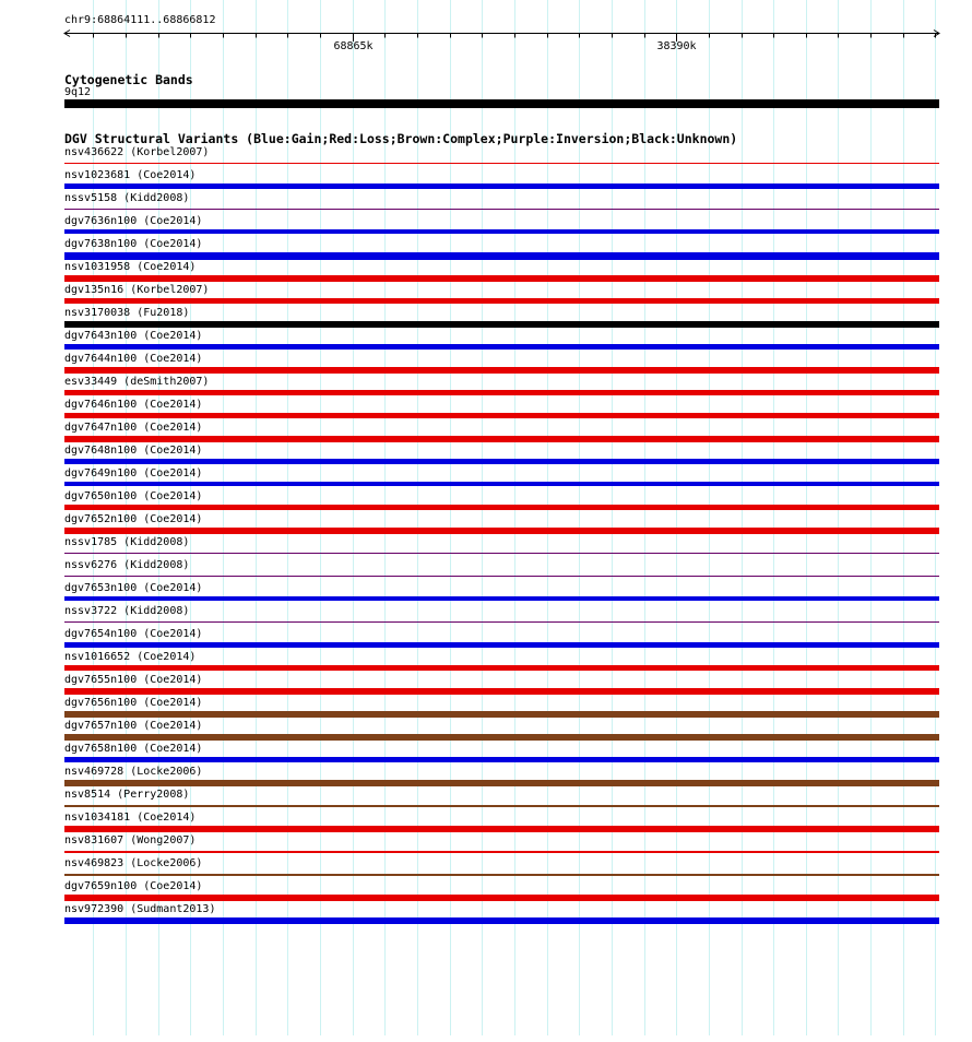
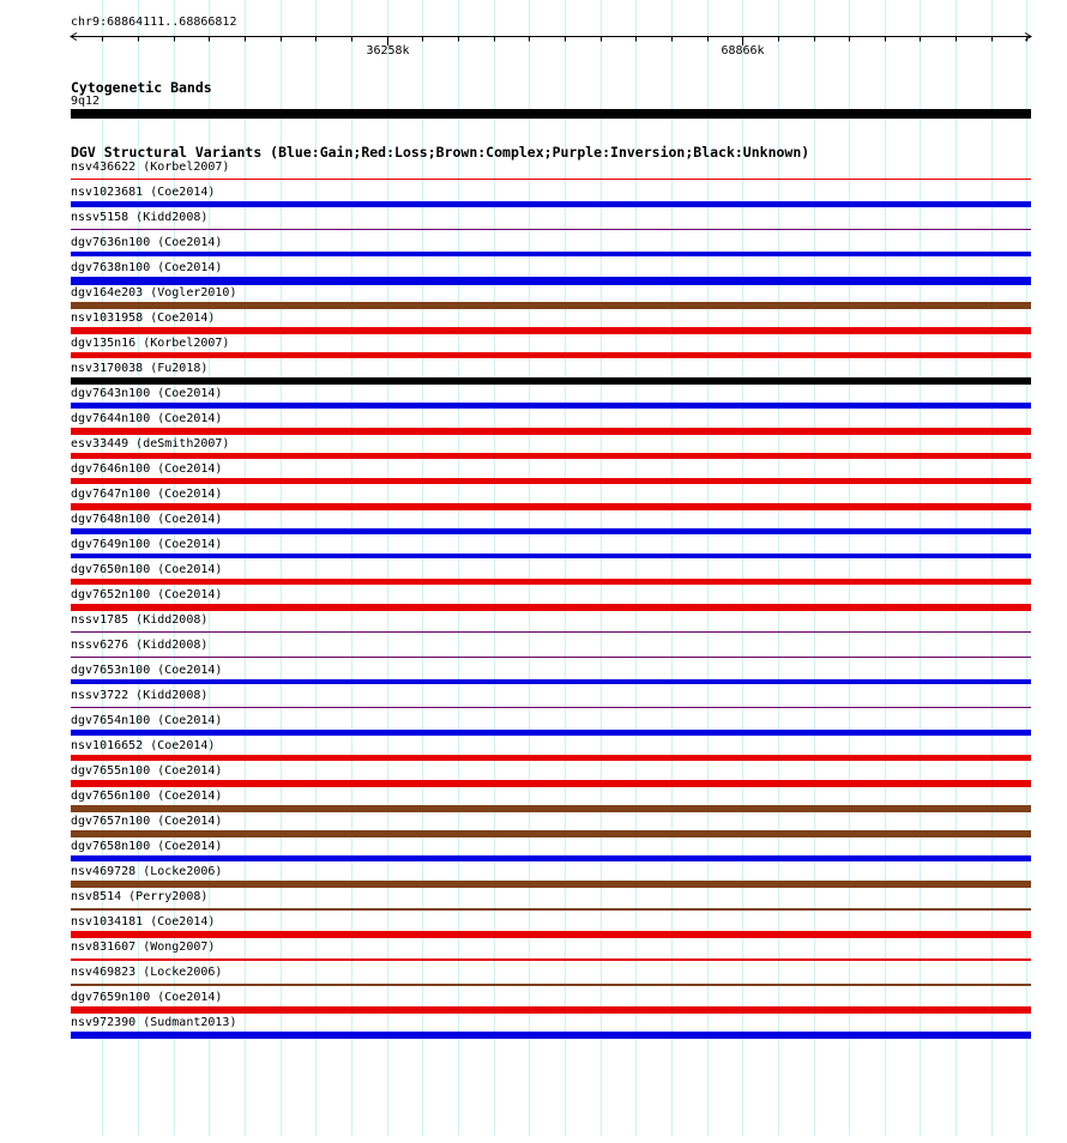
  chr9:68864111..68866812
- 68865k
+ 36258k
- 38390k
+ 68866k
  Cytogenetic Bands
  9q12
  DGV Structural Variants (Blue:Gain;Red:Loss;Brown:Complex;Purple:Inversion;Black:Unknown)
  nsv436622 (Korbel2007)
  nsv1023681 (Coe2014)
  nssv5158 (Kidd2008)
  dgv7636n100 (Coe2014)
  dgv7638n100 (Coe2014)
+ dgv164e203 (Vogler2010)
  nsv1031958 (Coe2014)
  dgv135n16 (Korbel2007)
  nsv3170038 (Fu2018)
  dgv7643n100 (Coe2014)
  dgv7644n100 (Coe2014)
  esv33449 (deSmith2007)
  dgv7646n100 (Coe2014)
  dgv7647n100 (Coe2014)
  dgv7648n100 (Coe2014)
  dgv7649n100 (Coe2014)
  dgv7650n100 (Coe2014)
  dgv7652n100 (Coe2014)
  nssv1785 (Kidd2008)
  nssv6276 (Kidd2008)
  dgv7653n100 (Coe2014)
  nssv3722 (Kidd2008)
  dgv7654n100 (Coe2014)
  nsv1016652 (Coe2014)
  dgv7655n100 (Coe2014)
  dgv7656n100 (Coe2014)
  dgv7657n100 (Coe2014)
  dgv7658n100 (Coe2014)
  nsv469728 (Locke2006)
  nsv8514 (Perry2008)
  nsv1034181 (Coe2014)
  nsv831607 (Wong2007)
  nsv469823 (Locke2006)
  dgv7659n100 (Coe2014)
  nsv972390 (Sudmant2013)
